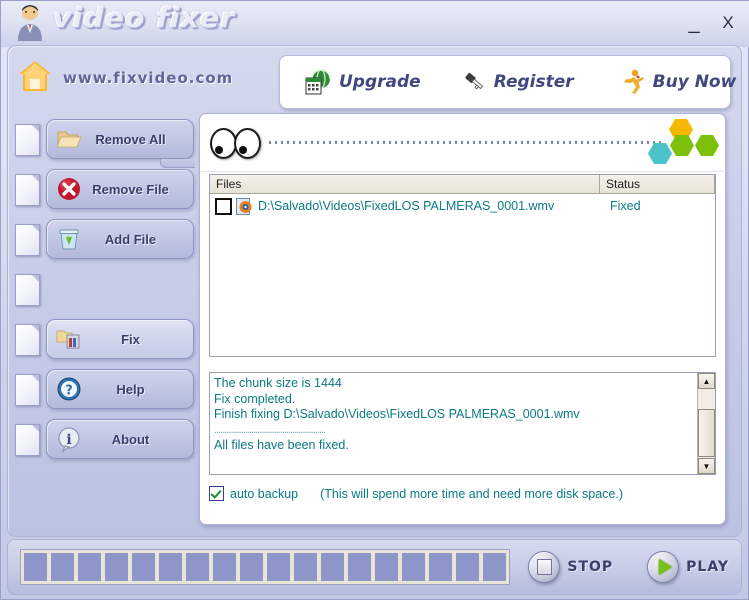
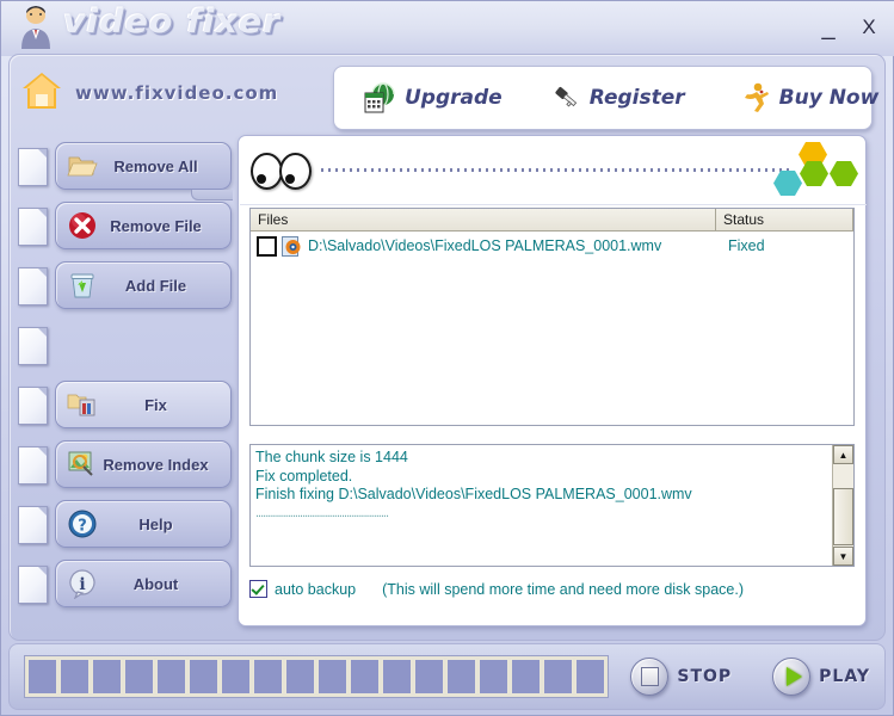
  video fixer
  _
  X
  www.fixvideo.com
  Upgrade
  Register
  Buy Now
  Remove All
  Remove File
  Add File
  Fix
+ Remove Index
  ?
  Help
  i
  About
  Files
  Status
  D:\Salvado\Videos\FixedLOS PALMERAS_0001.wmv
  Fixed
  The chunk size is 1444
  Fix completed.
  Finish fixing D:\Salvado\Videos\FixedLOS PALMERAS_0001.wmv
  ......................................................
- All files have been fixed.
  ▲
  ▼
  auto backup
  (This will spend more time and need more disk space.)
  STOP
  PLAY
